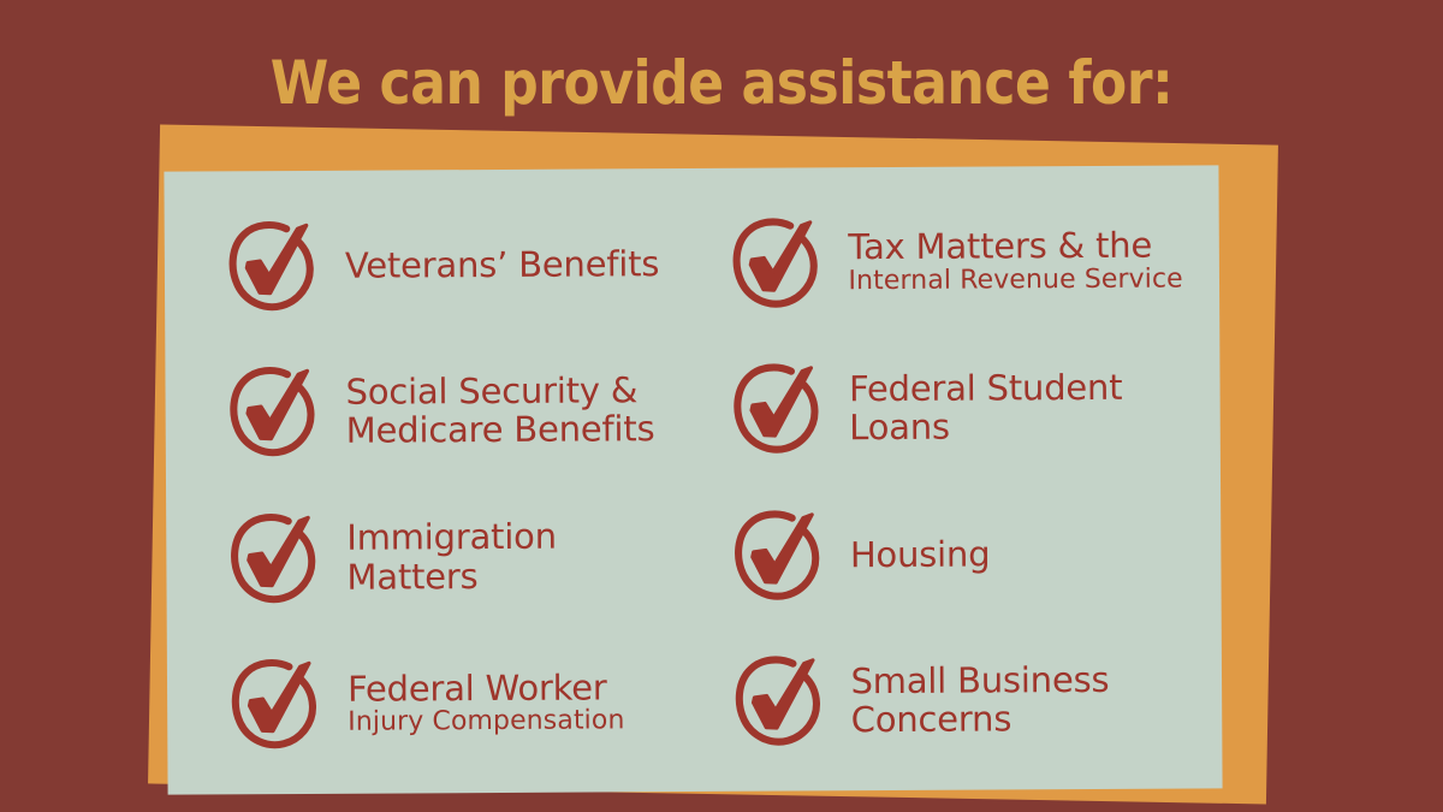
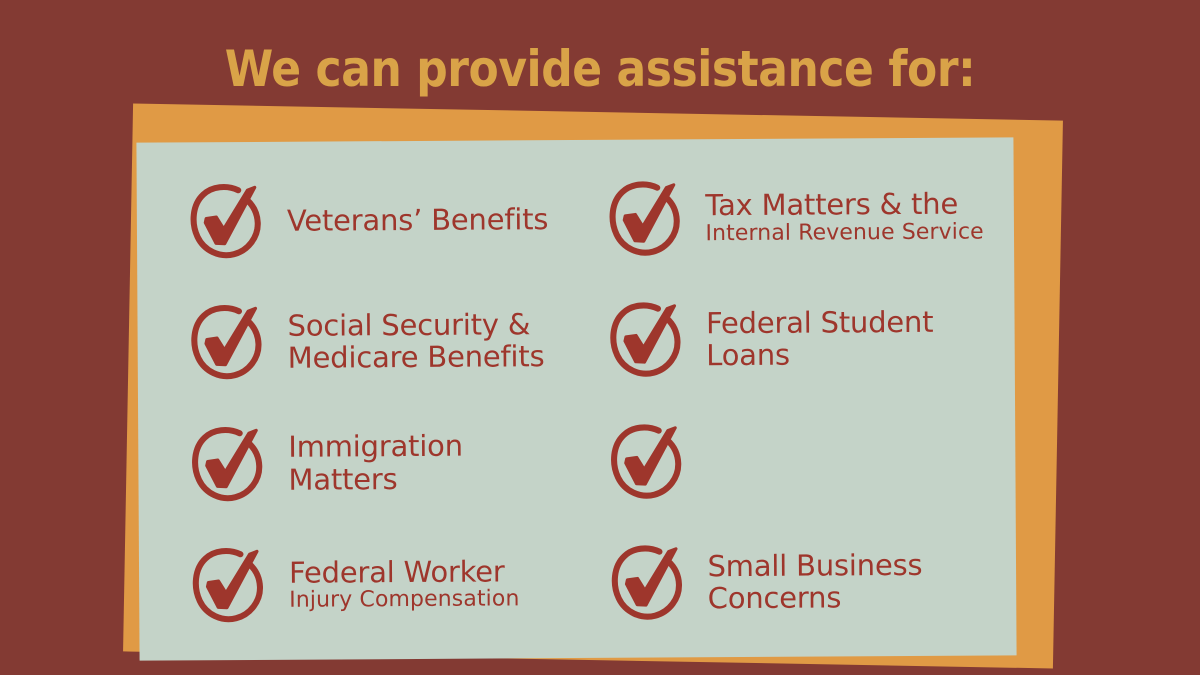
  We can provide assistance for:
  Veterans’ Benefits
  Tax Matters & the
  Internal Revenue Service
  Social Security &
  Medicare Benefits
  Federal Student
  Loans
  Immigration
  Matters
- Housing
  Federal Worker
  Injury Compensation
  Small Business
  Concerns
